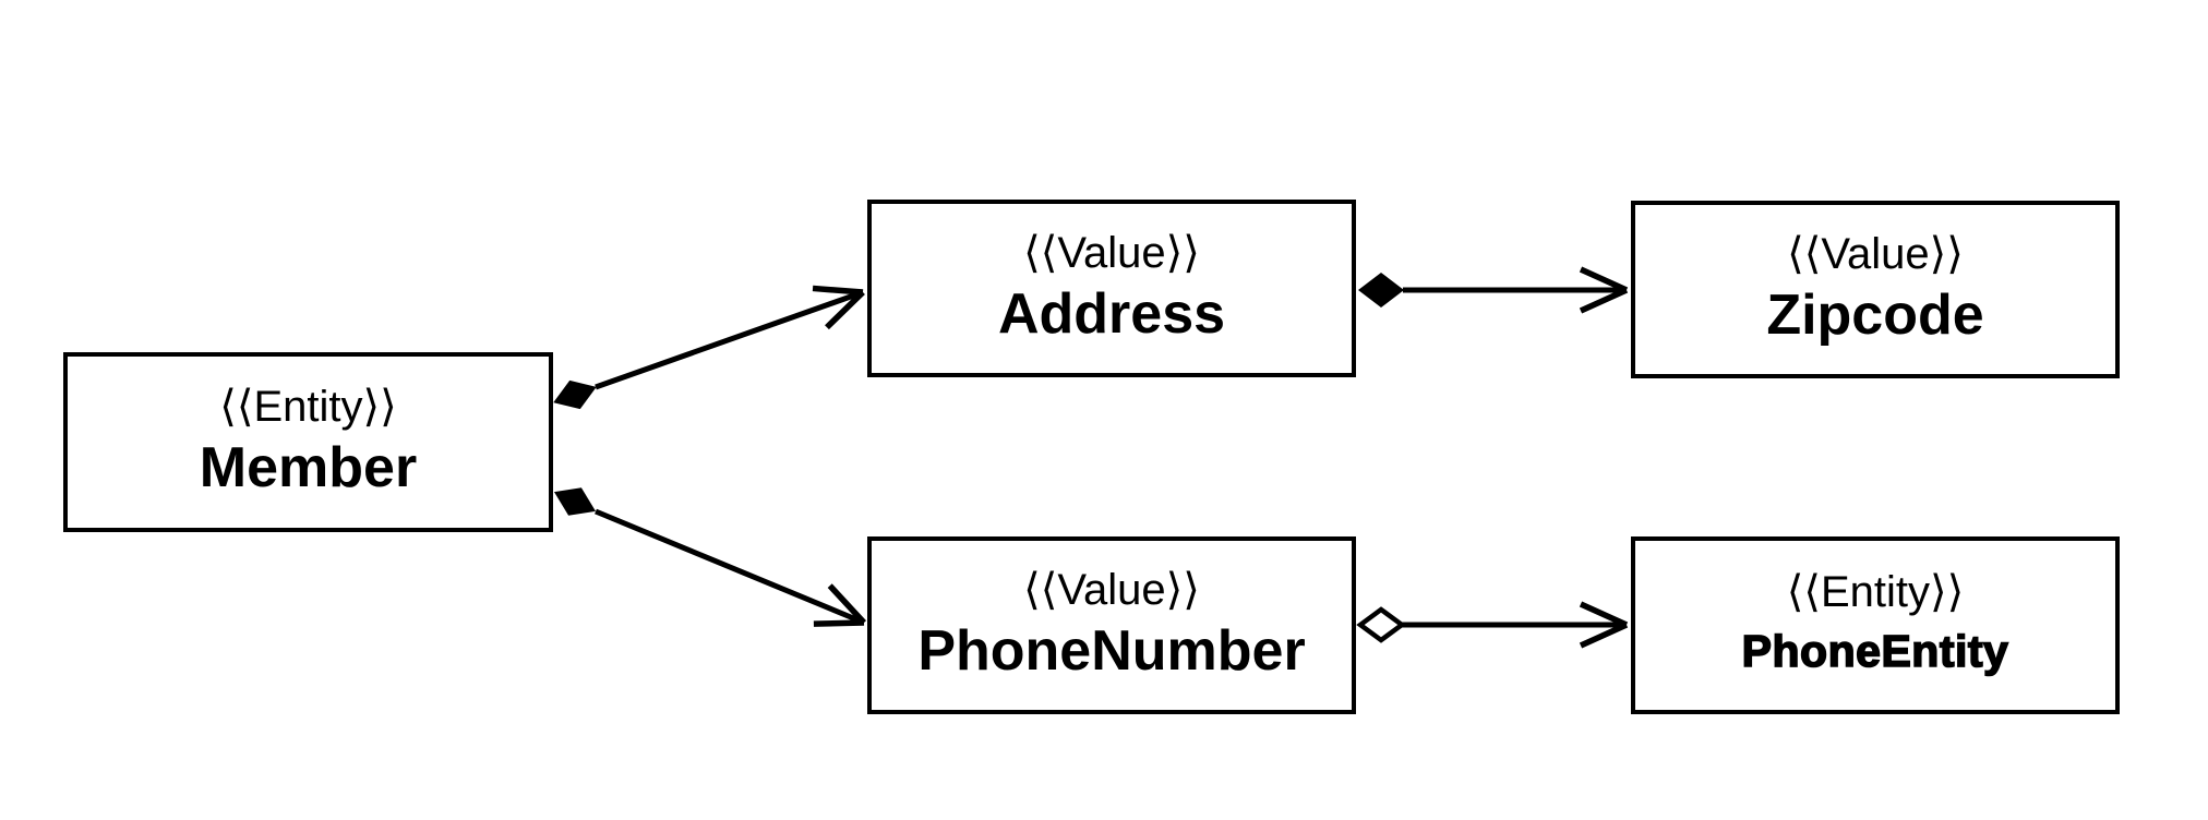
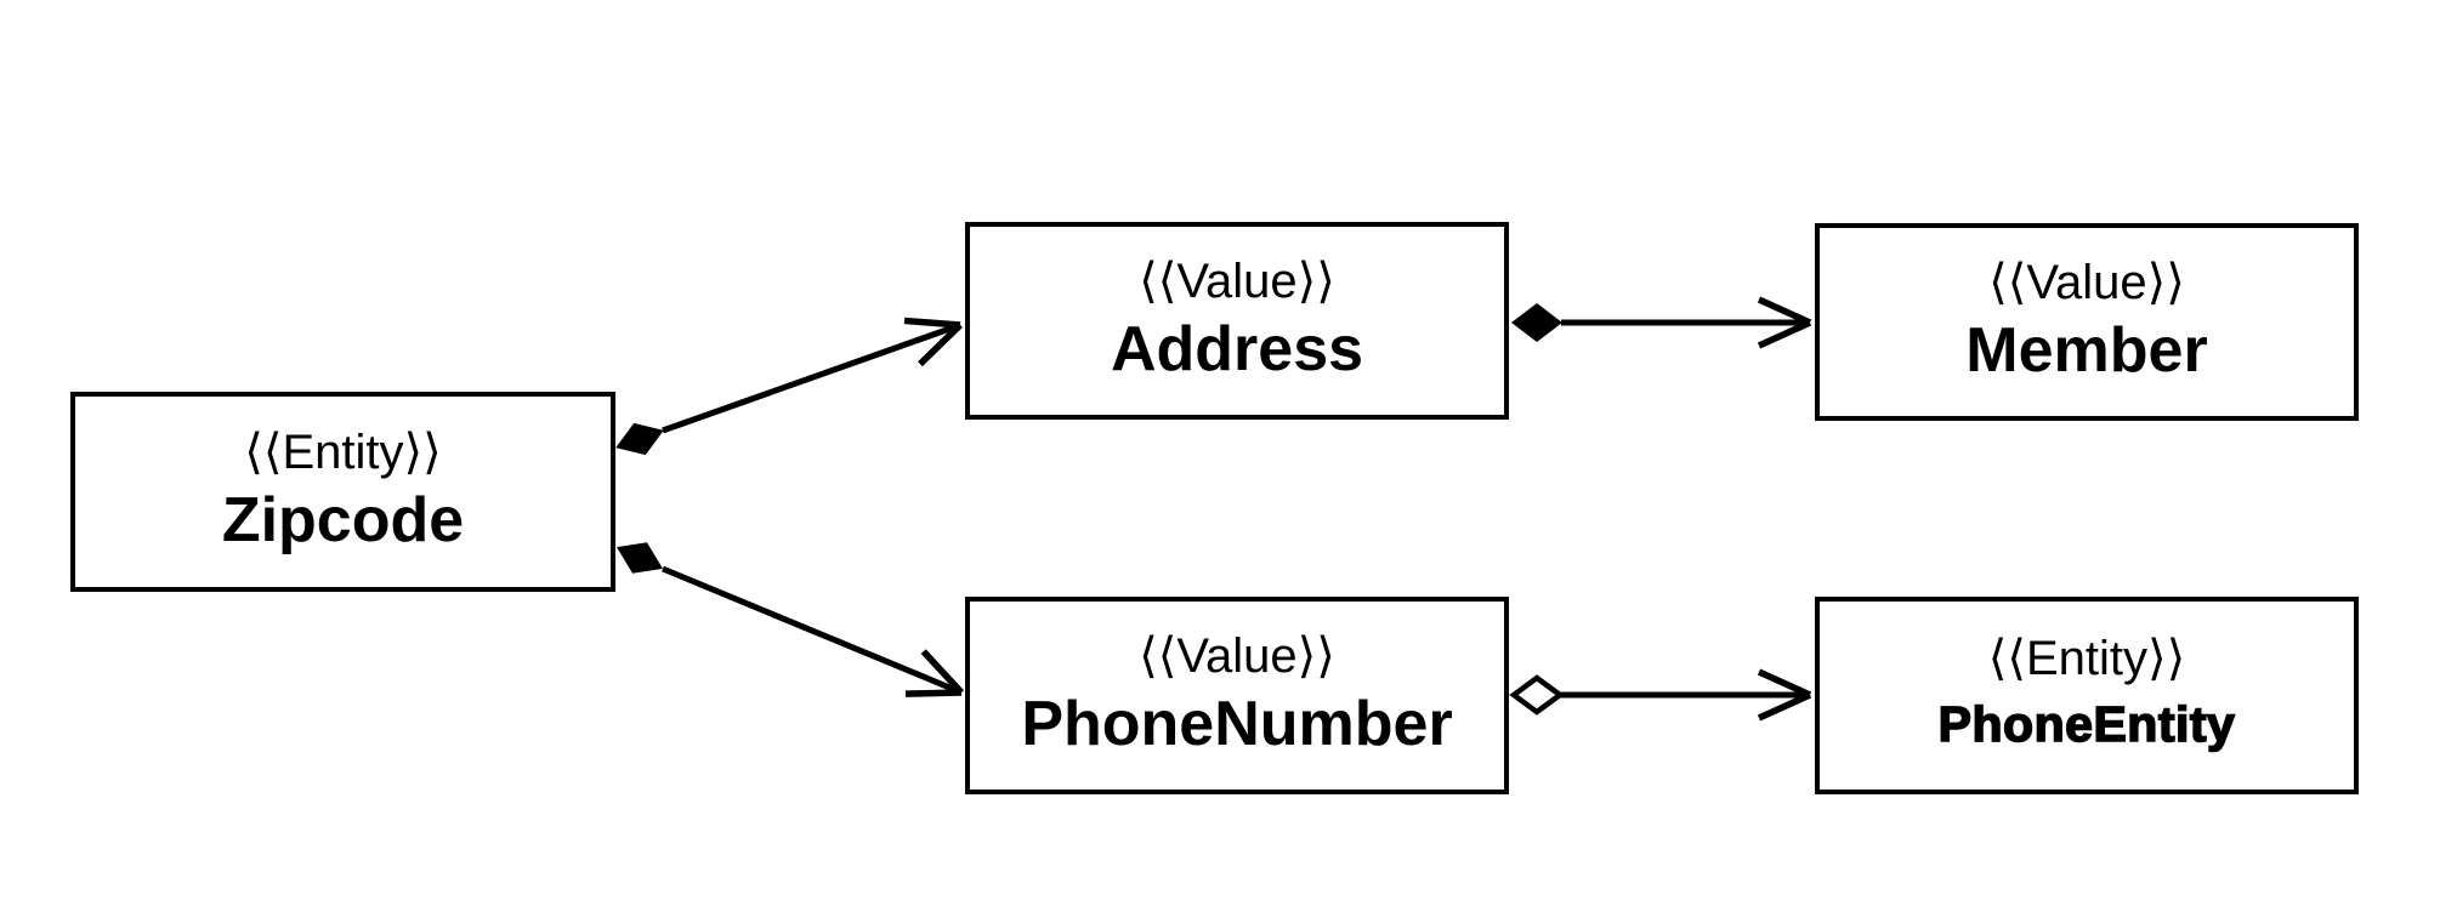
  ⟨⟨Entity⟩⟩
- Member
+ Zipcode
  ⟨⟨Value⟩⟩
  Address
  ⟨⟨Value⟩⟩
- Zipcode
+ Member
  ⟨⟨Value⟩⟩
  PhoneNumber
  ⟨⟨Entity⟩⟩
  PhoneEntity
